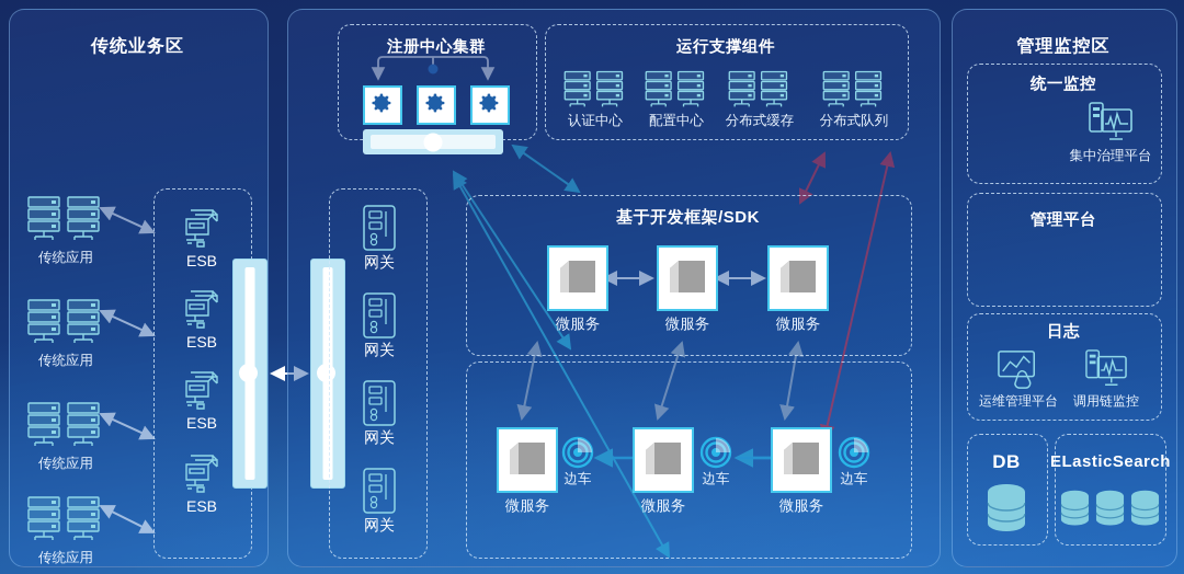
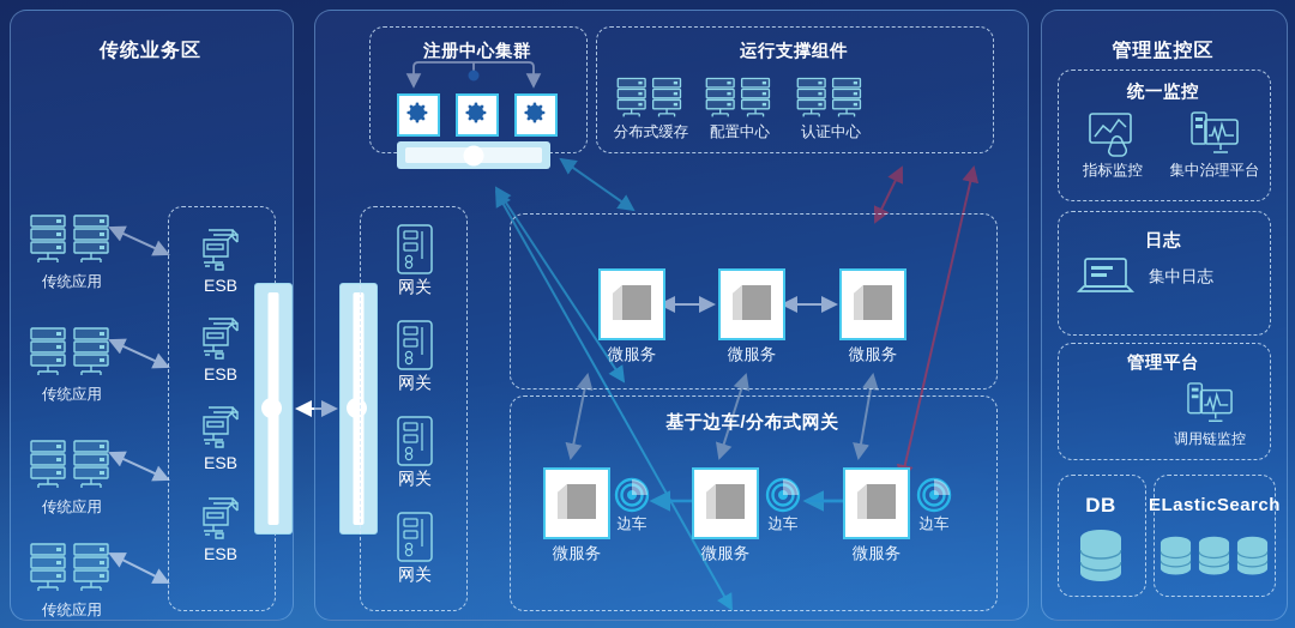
  传统业务区
  传统应用
  传统应用
  传统应用
  传统应用
  ESB
  ESB
  ESB
  ESB
  网关
  网关
  网关
  网关
  注册中心集群
  运行支撑组件
- 认证中心
+ 分布式缓存
  配置中心
- 分布式缓存
+ 认证中心
- 分布式队列
- 基于开发框架/SDK
  微服务
  微服务
  微服务
+ 基于边车/分布式网关
  微服务
  边车
  微服务
  边车
  微服务
  边车
  管理监控区
  统一监控
+ 指标监控
  集中治理平台
- 管理平台
+ 日志
+ 集中日志
- 日志
+ 管理平台
- 运维管理平台
  调用链监控
  DB
  ELasticSearch
